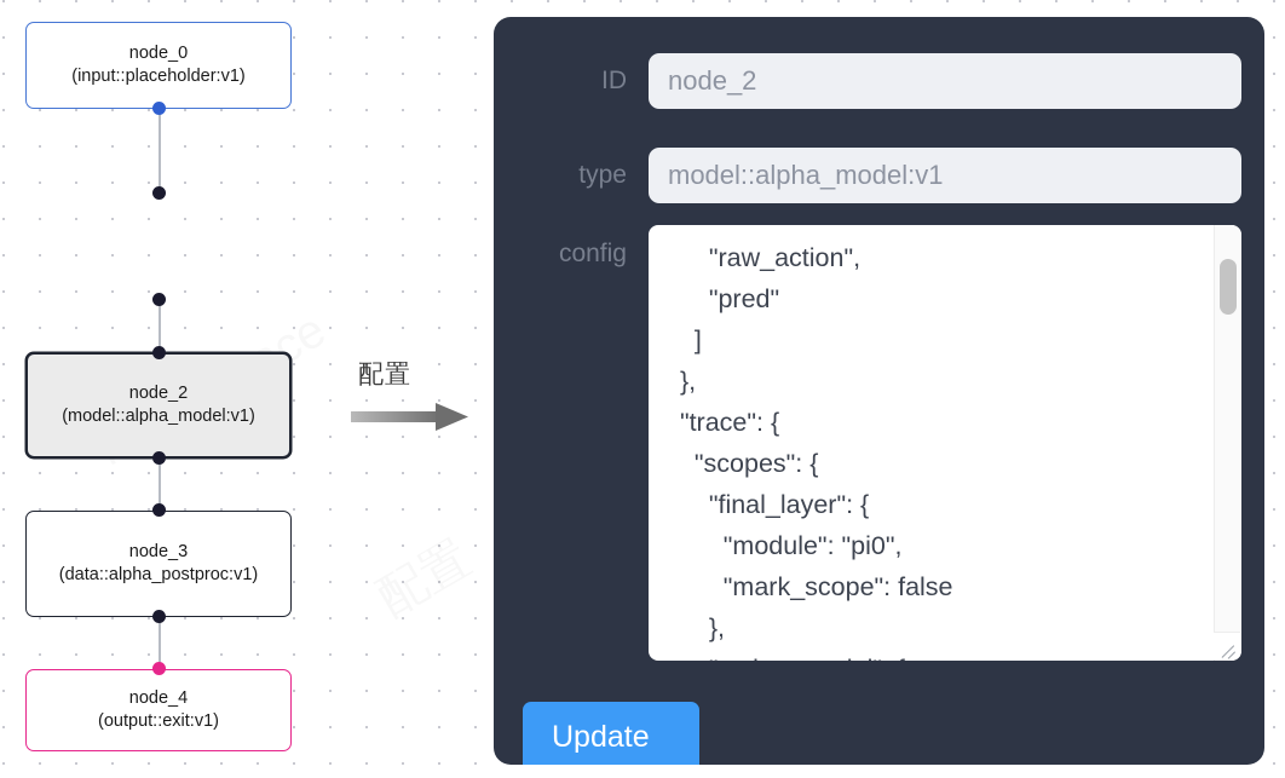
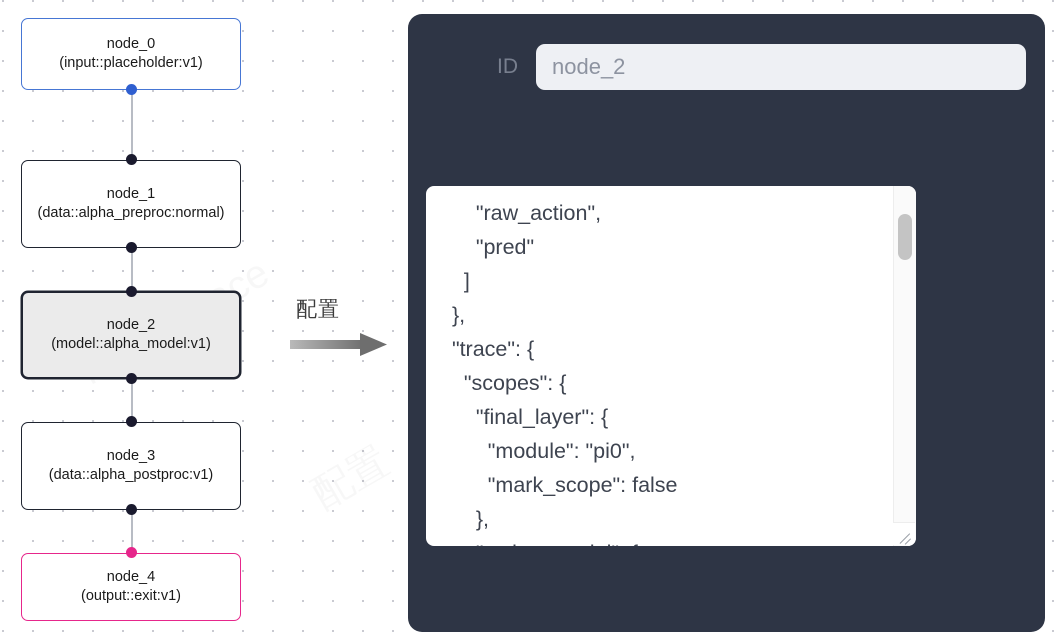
  node_0
  (input::placeholder:v1)
+ node_1
+ (data::alpha_preproc:normal)
  node_2
  (model::alpha_model:v1)
  node_3
  (data::alpha_postproc:v1)
  node_4
  (output::exit:v1)
  配置
  ID
  node_2
- type
- model::alpha_model:v1
- config
  "raw_action",
  "pred"
  ]
  },
  "trace": {
  "scopes": {
  "final_layer": {
  "module": "pi0",
  "mark_scope": false
  },
- Update
